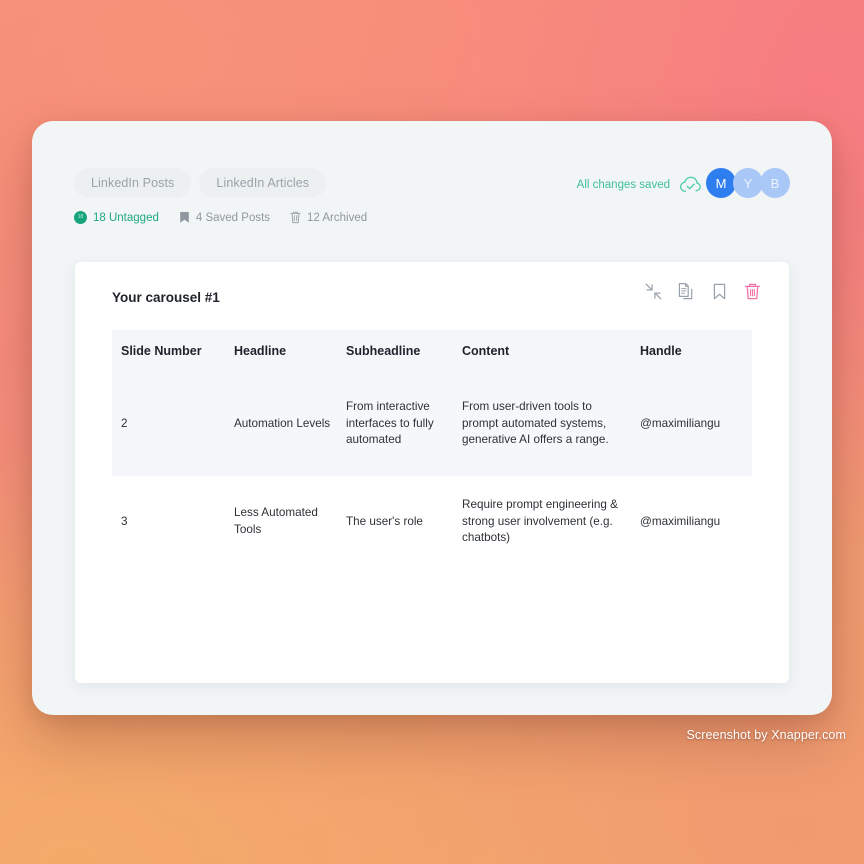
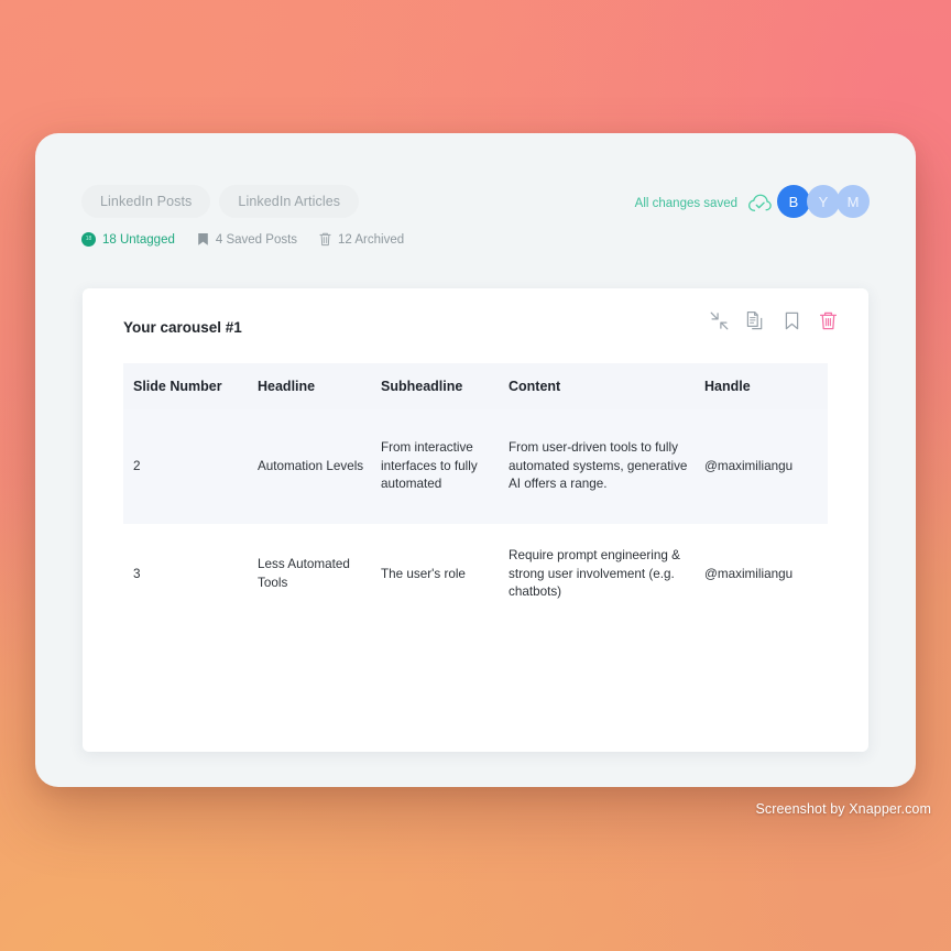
  LinkedIn Posts
  LinkedIn Articles
  All changes saved
- M
+ B
  Y
- B
+ M
  18 Untagged
  4 Saved Posts
  12 Archived
  Your carousel #1
  Slide Number	Headline	Subheadline	Content	Handle
- 2	Automation Levels	From interactive interfaces to fully automated	From user-driven tools to prompt automated systems, generative AI offers a range.	@maximiliangu
+ 2	Automation Levels	From interactive interfaces to fully automated	From user-driven tools to fully automated systems, generative AI offers a range.	@maximiliangu
  3	Less Automated Tools	The user's role	Require prompt engineering & strong user involvement (e.g. chatbots)	@maximiliangu
  Screenshot by Xnapper.com
